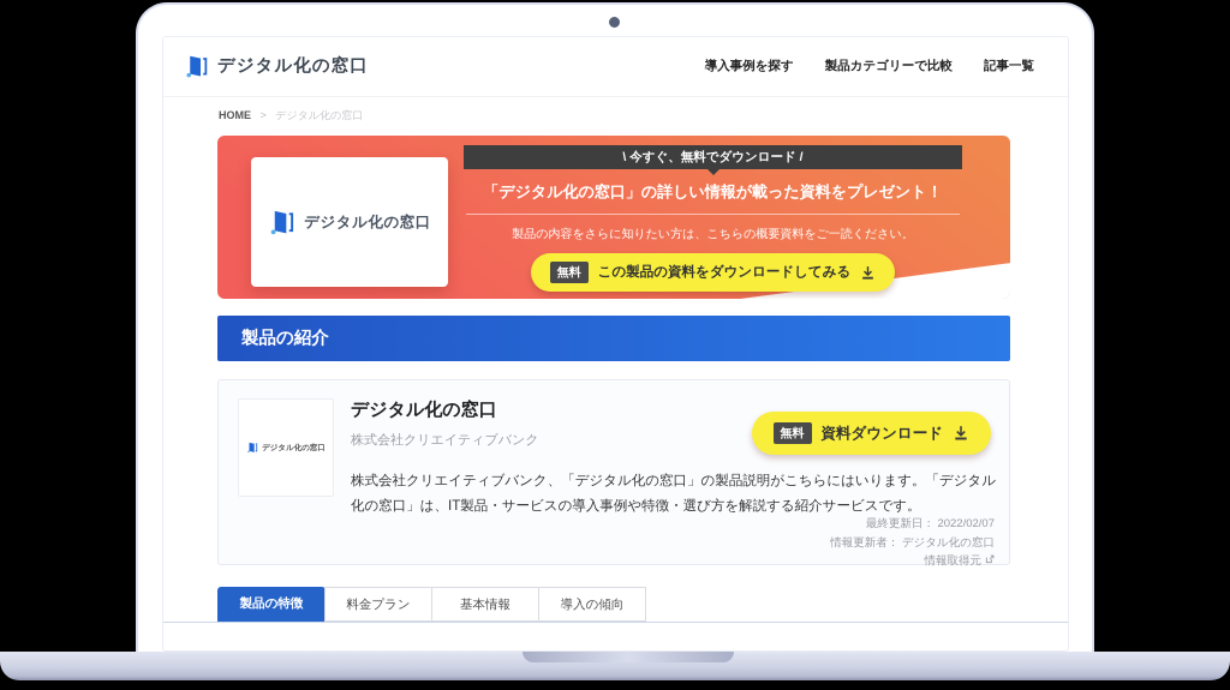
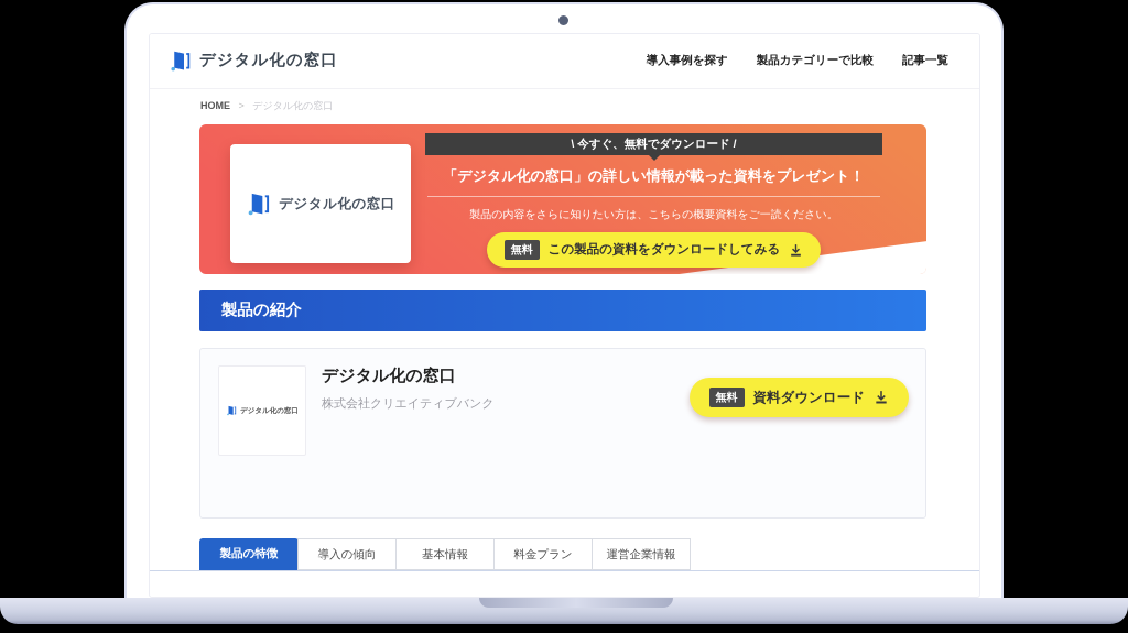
  デジタル化の窓口
  導入事例を探す
  製品カテゴリーで比較
  記事一覧
  HOME > デジタル化の窓口
  デジタル化の窓口
  \ 今すぐ、無料でダウンロード /
  「デジタル化の窓口」の詳しい情報が載った資料をプレゼント！
  製品の内容をさらに知りたい方は、こちらの概要資料をご一読ください。
  無料
  この製品の資料をダウンロードしてみる
  製品の紹介
  デジタル化の窓口
  株式会社クリエイティブバンク
  無料
  資料ダウンロード
- 株式会社クリエイティブバンク、「デジタル化の窓口」の製品説明がこちらにはいります。「デジタル化の窓口」は、IT製品・サービスの導入事例や特徴・選び方を解説する紹介サービスです。
- 最終更新日： 2022/02/07
- 情報更新者： デジタル化の窓口
- 情報取得元
  製品の特徴
- 料金プラン
+ 導入の傾向
  基本情報
- 導入の傾向
+ 料金プラン
+ 運営企業情報
